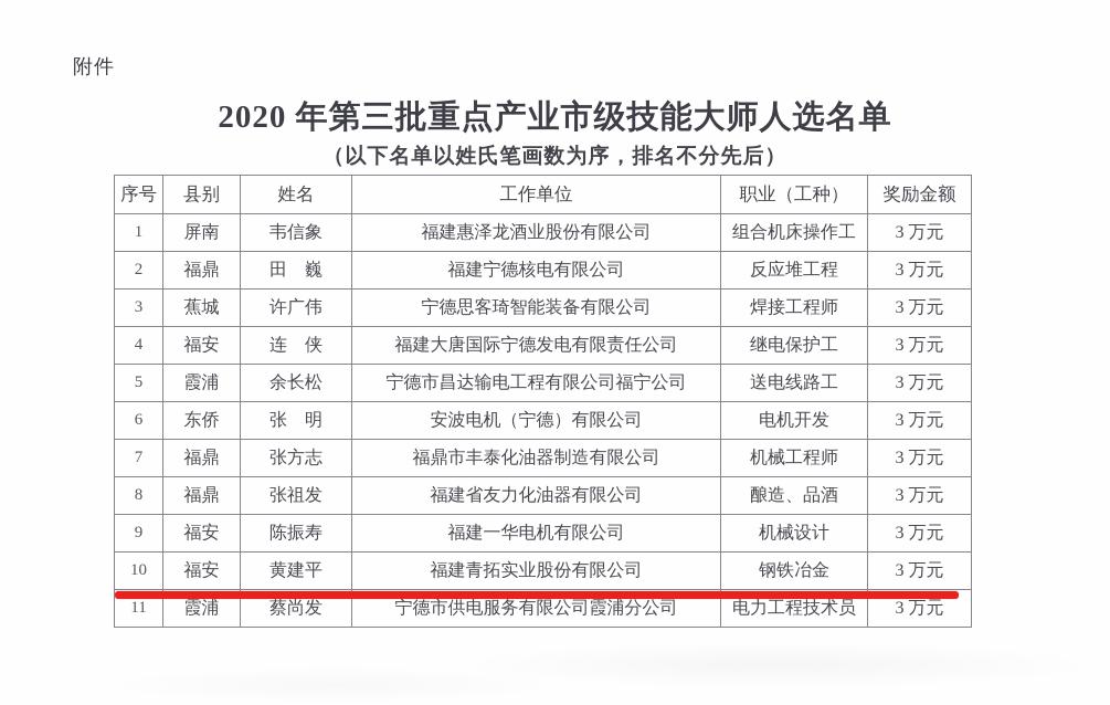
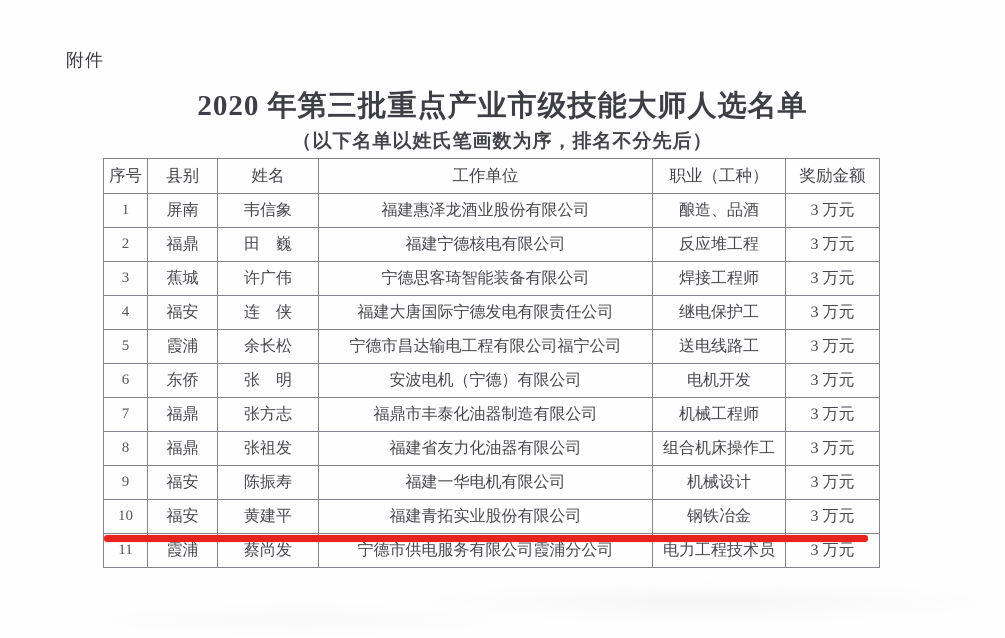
  附件
  2020 年第三批重点产业市级技能大师人选名单
  （以下名单以姓氏笔画数为序，排名不分先后）
  序号	县别	姓名	工作单位	职业（工种）	奖励金额
- 1	屏南	韦信象	福建惠泽龙酒业股份有限公司	组合机床操作工	3 万元
+ 1	屏南	韦信象	福建惠泽龙酒业股份有限公司	酿造、品酒	3 万元
  2	福鼎	田 巍	福建宁德核电有限公司	反应堆工程	3 万元
  3	蕉城	许广伟	宁德思客琦智能装备有限公司	焊接工程师	3 万元
  4	福安	连 侠	福建大唐国际宁德发电有限责任公司	继电保护工	3 万元
  5	霞浦	余长松	宁德市昌达输电工程有限公司福宁公司	送电线路工	3 万元
  6	东侨	张 明	安波电机（宁德）有限公司	电机开发	3 万元
  7	福鼎	张方志	福鼎市丰泰化油器制造有限公司	机械工程师	3 万元
- 8	福鼎	张祖发	福建省友力化油器有限公司	酿造、品酒	3 万元
+ 8	福鼎	张祖发	福建省友力化油器有限公司	组合机床操作工	3 万元
  9	福安	陈振寿	福建一华电机有限公司	机械设计	3 万元
  10	福安	黄建平	福建青拓实业股份有限公司	钢铁冶金	3 万元
  11	霞浦	蔡尚发	宁德市供电服务有限公司霞浦分公司	电力工程技术员	3 万元
